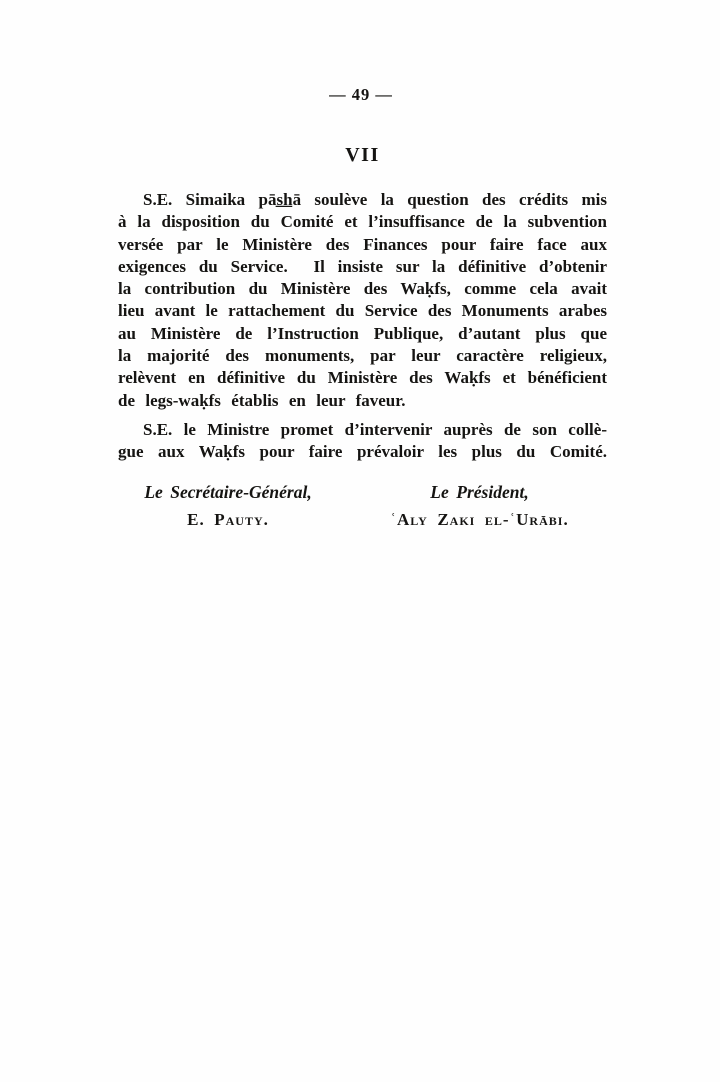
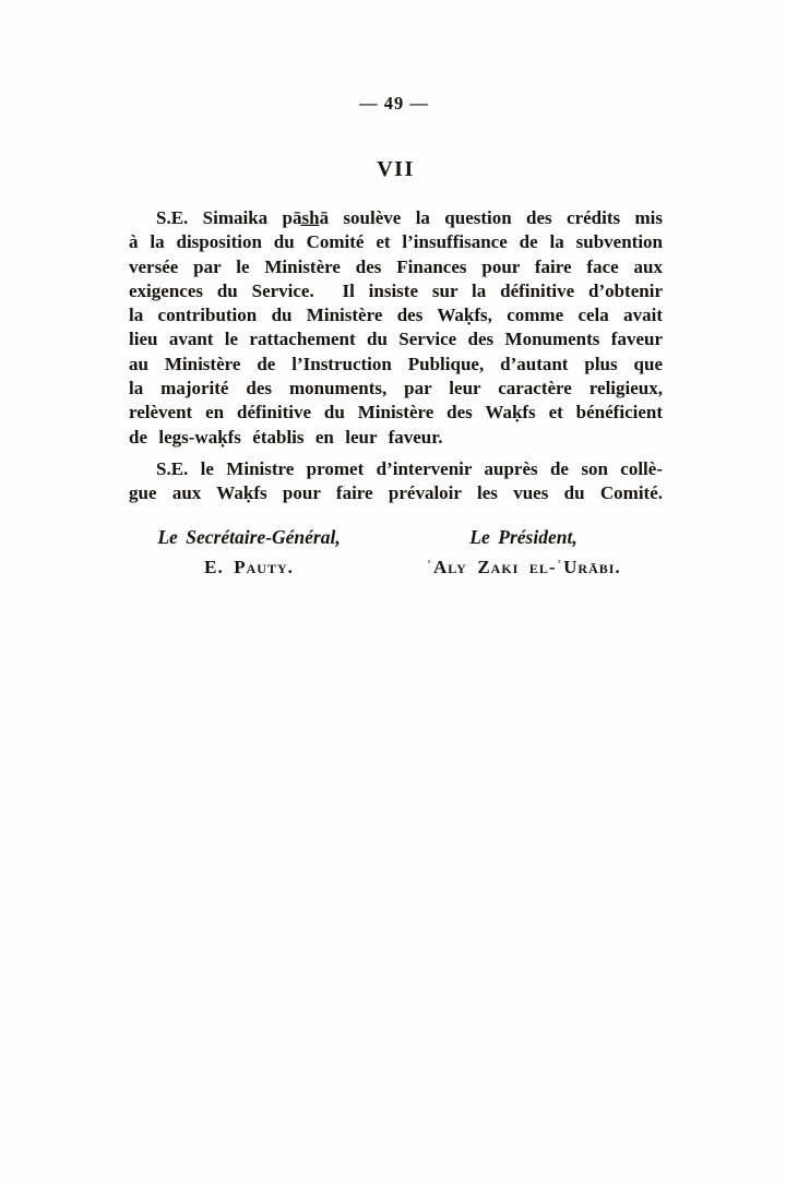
  — 49 —
  VII
  S.E. Simaika pās̲h̲ā soulève la question des crédits mis
  à la disposition du Comité et l’insuffisance de la subvention
  versée par le Ministère des Finances pour faire face aux
  exigences du Service. Il insiste sur la définitive d’obtenir
  la contribution du Ministère des Waḳfs, comme cela avait
- lieu avant le rattachement du Service des Monuments arabes
+ lieu avant le rattachement du Service des Monuments faveur
  au Ministère de l’Instruction Publique, d’autant plus que
  la majorité des monuments, par leur caractère religieux,
  relèvent en définitive du Ministère des Waḳfs et bénéficient
  de legs-waḳfs établis en leur faveur.
  S.E. le Ministre promet d’intervenir auprès de son collè-
- gue aux Waḳfs pour faire prévaloir les plus du Comité.
+ gue aux Waḳfs pour faire prévaloir les vues du Comité.
  Le Secrétaire-Général,
  E. Pauty.
  Le Président,
  ʿAly Zaki el-ʿUrābi.
